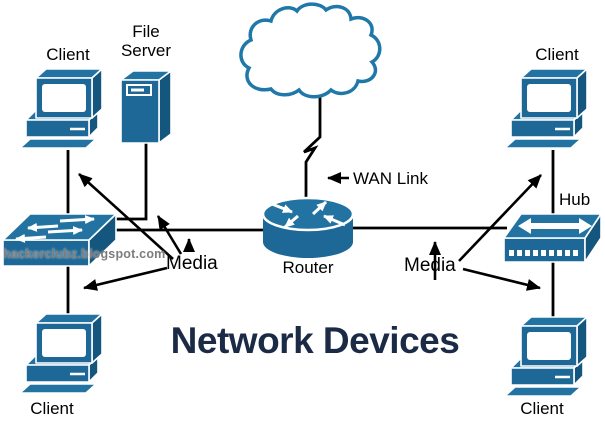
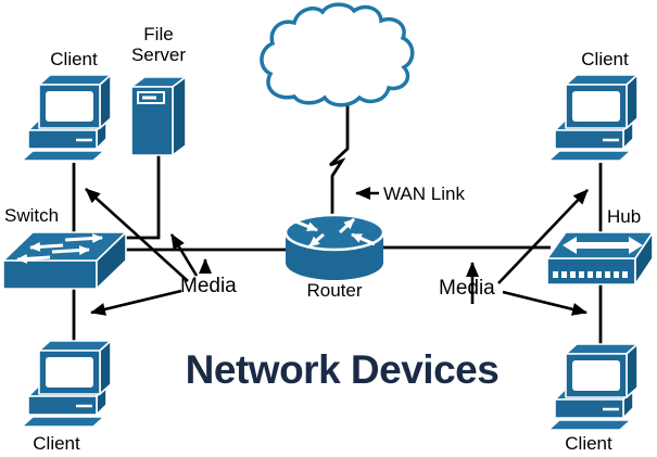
  Client
  File Server
  Client
+ Switch
  Router
  Hub
  Client
  Client
  WAN Link
  Media
  Media
- hackerclubz.blogspot.com
  Network Devices
